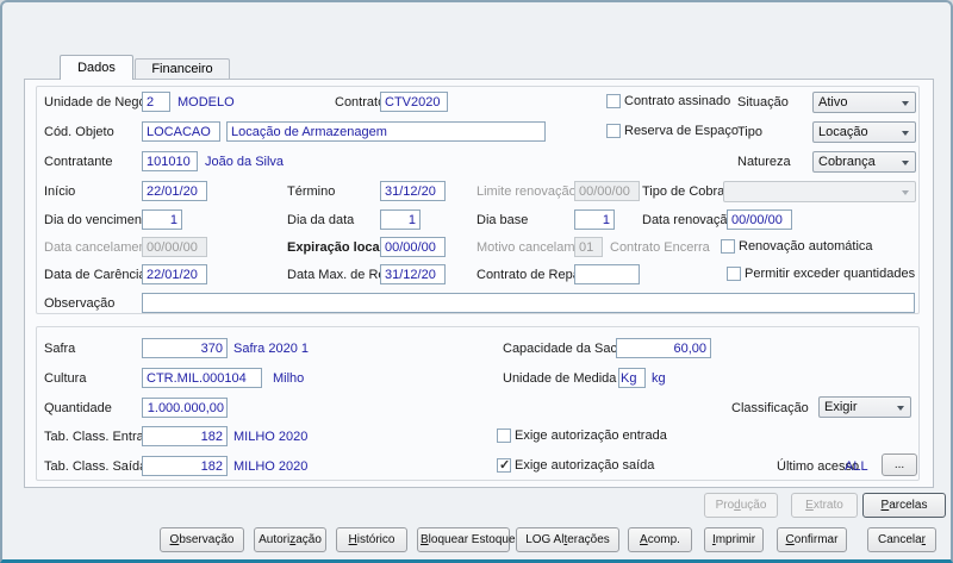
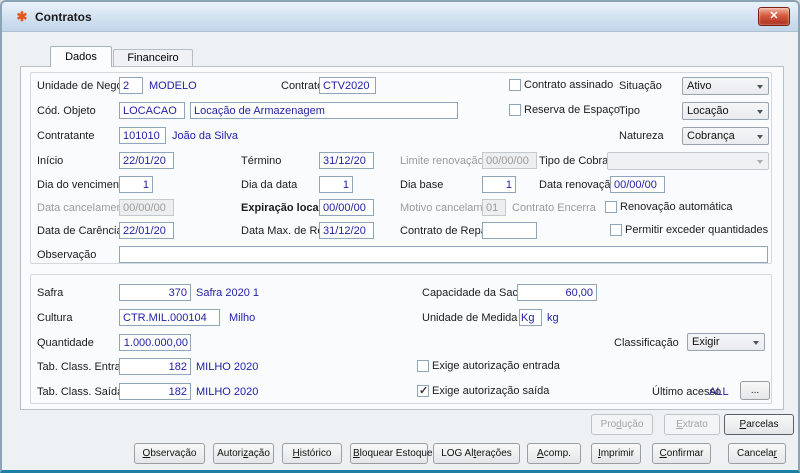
+ ✱
+ Contratos
+ ✕
  Dados
  Financeiro
  Unidade de Neg
  2
  MODELO
  Contrat
  CTV2020
  Contrato assinado
  Situação
  Ativo
  Cód. Objeto
  LOCACAO
  Locação de Armazenagem
  Reserva de Espaço
  Tipo
  Locação
  Contratante
  101010
  João da Silva
  Natureza
  Cobrança
  Início
  22/01/20
  Término
  31/12/20
  Limite renovação
  00/00/00
  Tipo de Cobra
  Dia do vencimen
  1
  Dia da data
  1
  Dia base
  1
  Data renovaçã
  00/00/00
  Data cancelame
  00/00/00
  Expiração loca
  00/00/00
  Motivo cancelam
  01
  Contrato Encerra
  Renovação automática
  Data de Carênci
  22/01/20
  31/12/20
  Contrato de Rep
  Permitir exceder quantidades
  Observação
  Safra
  370
  Safra 2020 1
  Capacidade da Sac
  60,00
  Cultura
  CTR.MIL.000104
  Milho
  Unidade de Medida
  Kg
  kg
  Quantidade
  1.000.000,00
  Classificação
  Exigir
  Tab. Class. Entra
  182
  MILHO 2020
  Exige autorização entrada
  Tab. Class. Saíd
  182
  MILHO 2020
  ✓
  Exige autorização saída
  Último acesso
  ALL
  ...
  Produção
  Extrato
  Parcelas
  Observação
  Autorização
  Histórico
  Bloquear Estoque
  LOG Alterações
  Acomp.
  Imprimir
  Confirmar
  Cancelar
